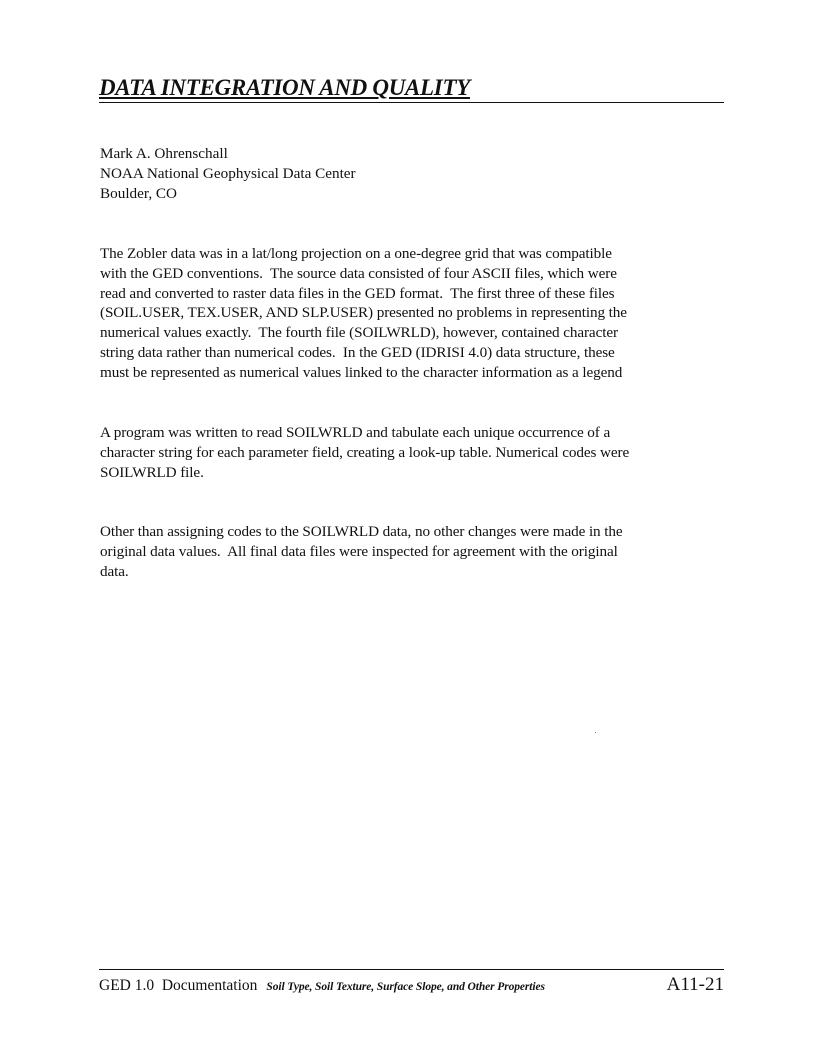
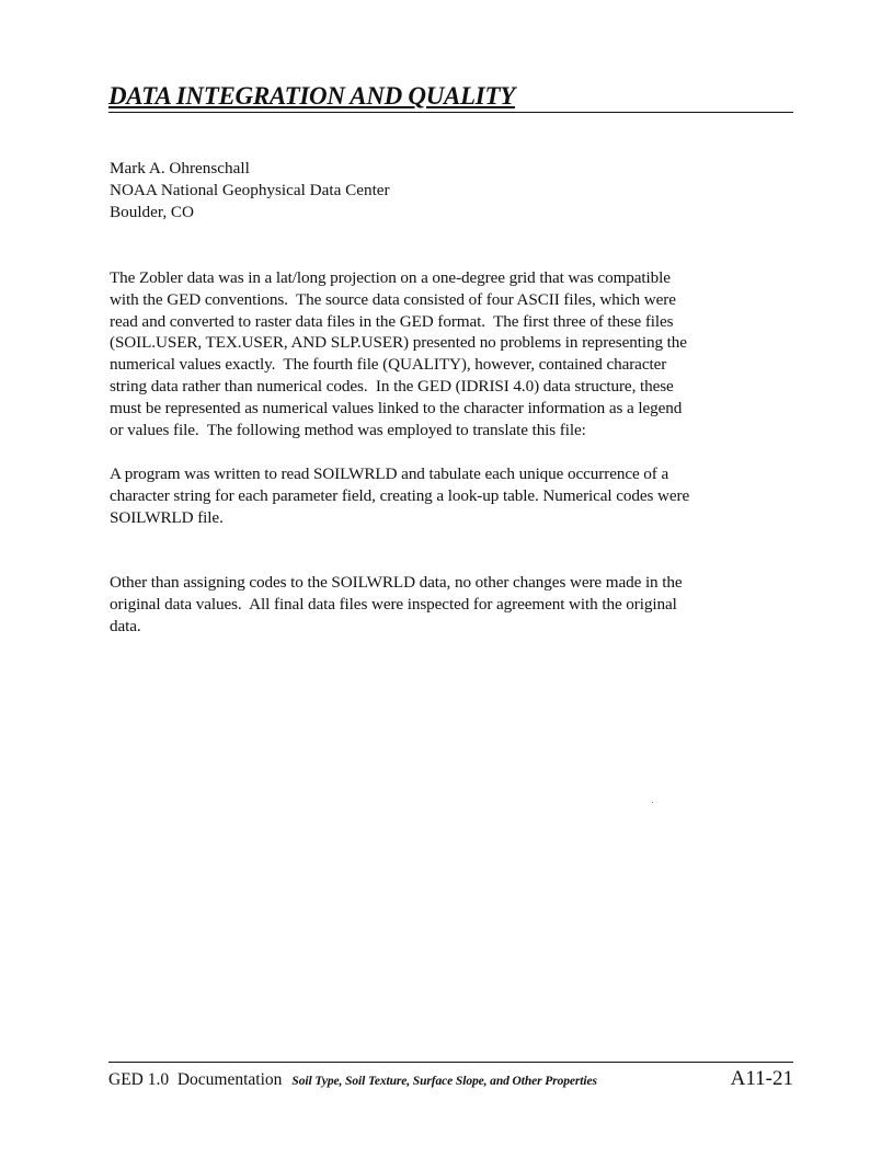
  DATA INTEGRATION AND QUALITY
  Mark A. Ohrenschall
  NOAA National Geophysical Data Center
  Boulder, CO
  The Zobler data was in a lat/long projection on a one-degree grid that was compatible
  with the GED conventions. The source data consisted of four ASCII files, which were
  read and converted to raster data files in the GED format. The first three of these files
  (SOIL.USER, TEX.USER, AND SLP.USER) presented no problems in representing the
- numerical values exactly. The fourth file (SOILWRLD), however, contained character
+ numerical values exactly. The fourth file (QUALITY), however, contained character
  string data rather than numerical codes. In the GED (IDRISI 4.0) data structure, these
  must be represented as numerical values linked to the character information as a legend
+ or values file. The following method was employed to translate this file:
  A program was written to read SOILWRLD and tabulate each unique occurrence of a
  character string for each parameter field, creating a look-up table. Numerical codes were
  SOILWRLD file.
  Other than assigning codes to the SOILWRLD data, no other changes were made in the
  original data values. All final data files were inspected for agreement with the original
  data.
  GED 1.0 Documentation
  Soil Type, Soil Texture, Surface Slope, and Other Properties
  A11-21
